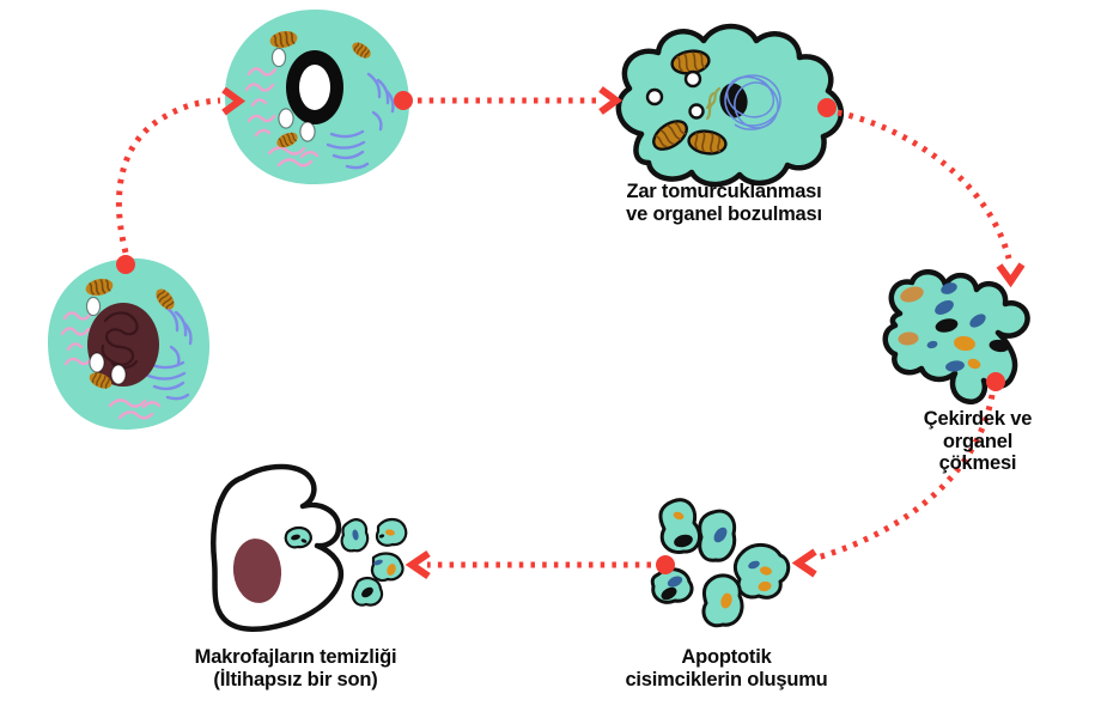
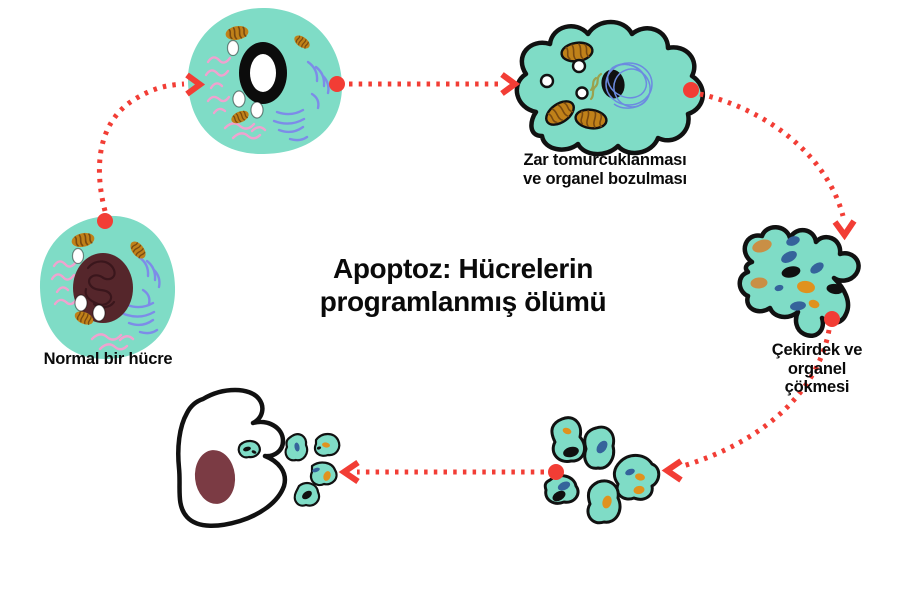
+ Apoptoz: Hücrelerin
+ programlanmış ölümü
+ Normal bir hücre
  Zar tomurcuklanması
  ve organel bozulması
  Çekirdek ve
  organel çökmesi
- Apoptotik
- cisimciklerin oluşumu
- Makrofajların temizliği
- (İltihapsız bir son)
